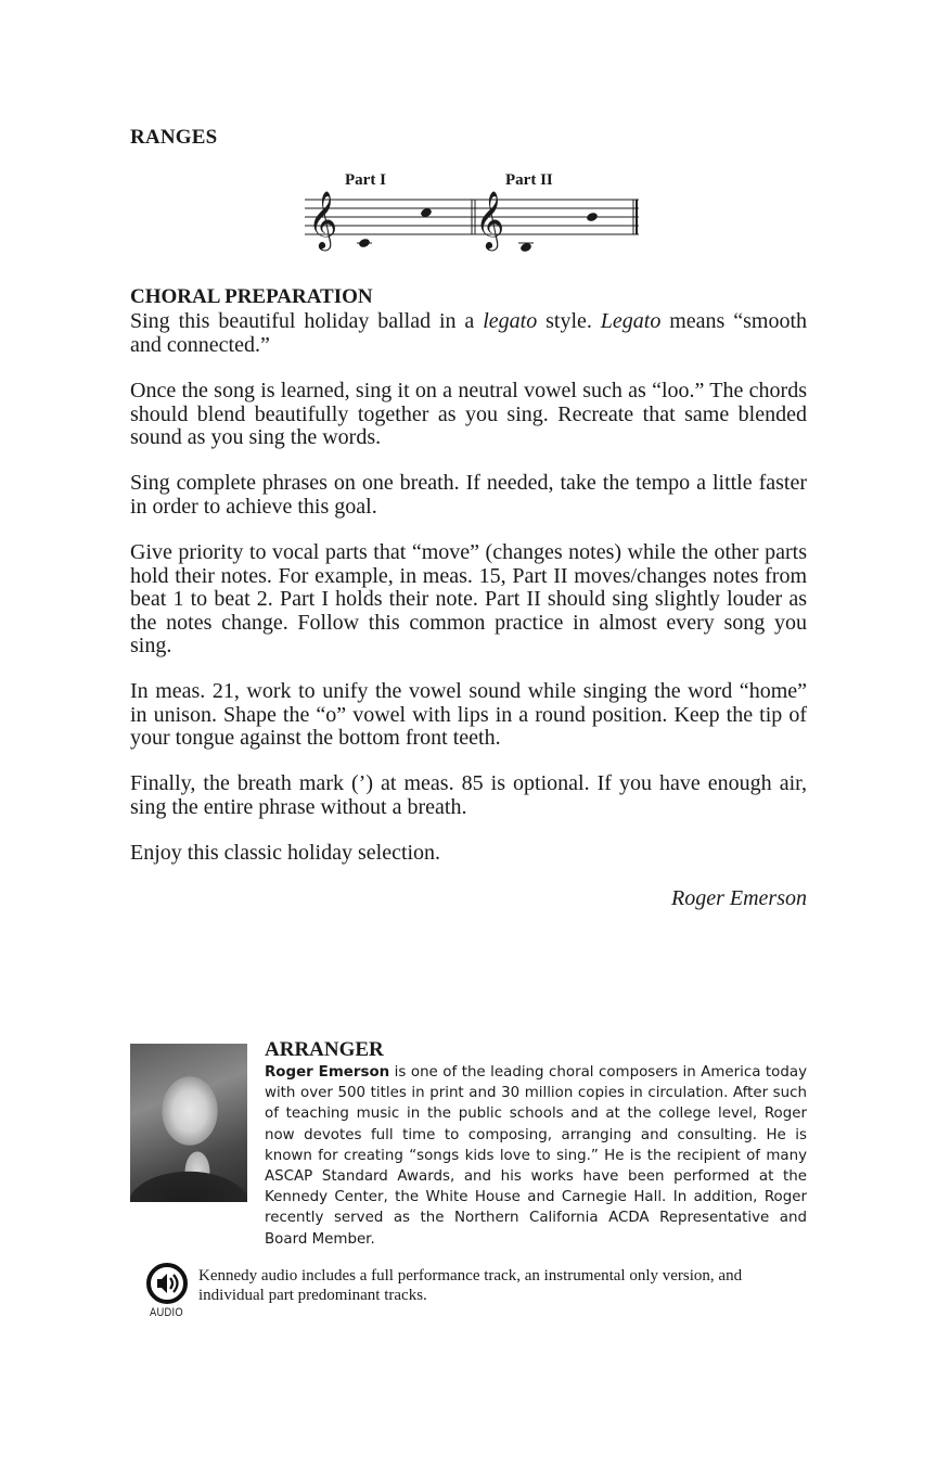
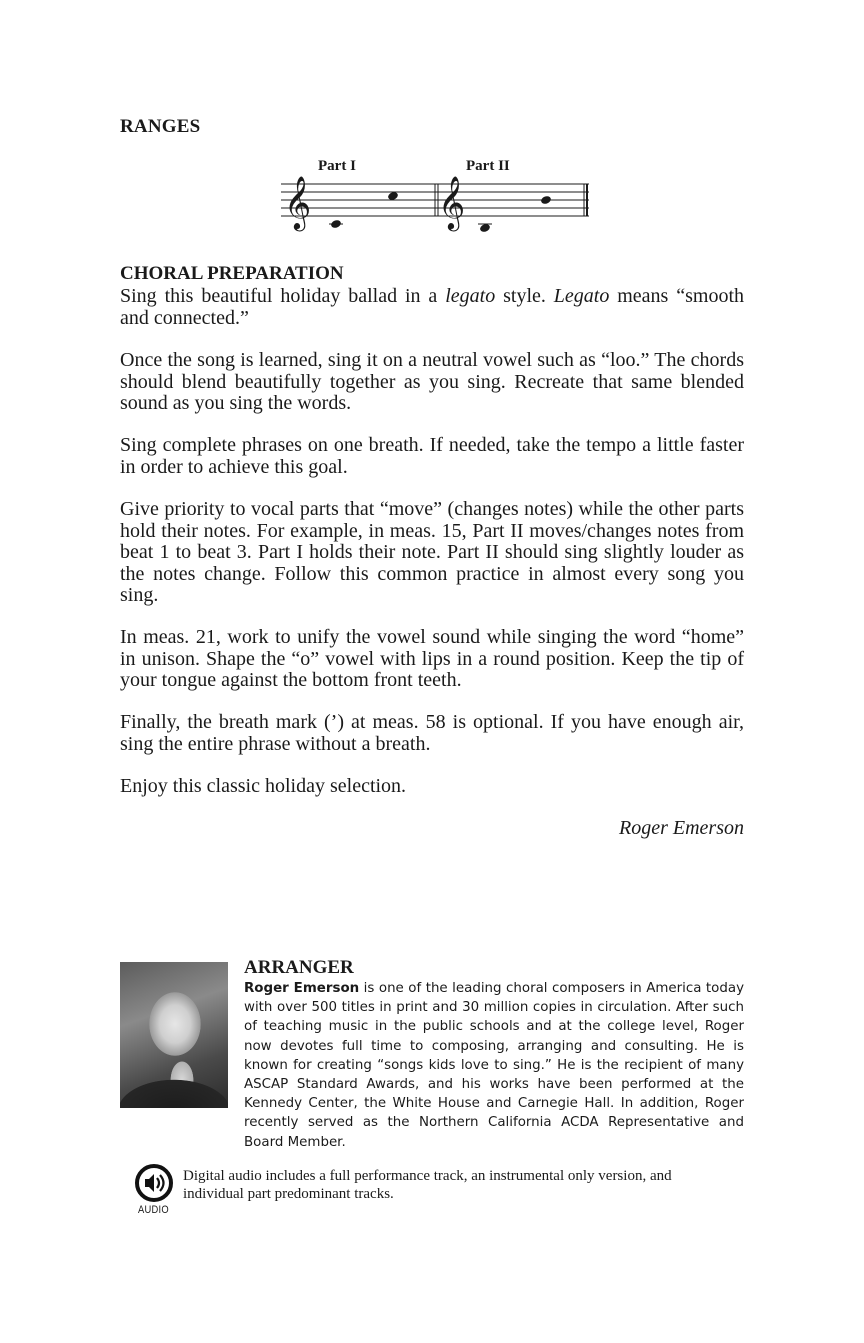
  RANGES
  Part I
  Part II
  𝄞
  𝄞
  CHORAL PREPARATION
  Sing this beautiful holiday ballad in a legato style. Legato means “smooth and connected.”
  Once the song is learned, sing it on a neutral vowel such as “loo.” The chords should blend beautifully together as you sing. Recreate that same blended sound as you sing the words.
  Sing complete phrases on one breath. If needed, take the tempo a little faster in order to achieve this goal.
- Give priority to vocal parts that “move” (changes notes) while the other parts hold their notes. For example, in meas. 15, Part II moves/changes notes from beat 1 to beat 2. Part I holds their note. Part II should sing slightly louder as the notes change. Follow this common practice in almost every song you sing.
+ Give priority to vocal parts that “move” (changes notes) while the other parts hold their notes. For example, in meas. 15, Part II moves/changes notes from beat 1 to beat 3. Part I holds their note. Part II should sing slightly louder as the notes change. Follow this common practice in almost every song you sing.
  In meas. 21, work to unify the vowel sound while singing the word “home” in unison. Shape the “o” vowel with lips in a round position. Keep the tip of your tongue against the bottom front teeth.
- Finally, the breath mark (’) at meas. 85 is optional. If you have enough air, sing the entire phrase without a breath.
+ Finally, the breath mark (’) at meas. 58 is optional. If you have enough air, sing the entire phrase without a breath.
  Enjoy this classic holiday selection.
  Roger Emerson
  ARRANGER
  Roger Emerson is one of the leading choral composers in America today with over 500 titles in print and 30 million copies in circulation. After such of teaching music in the public schools and at the college level, Roger now devotes full time to composing, arranging and consulting. He is known for creating “songs kids love to sing.” He is the recipient of many ASCAP Standard Awards, and his works have been performed at the Kennedy Center, the White House and Carnegie Hall. In addition, Roger recently served as the Northern California ACDA Representative and Board Member.
  AUDIO
- Kennedy audio includes a full performance track, an instrumental only version, and individual part predominant tracks.
+ Digital audio includes a full performance track, an instrumental only version, and individual part predominant tracks.
